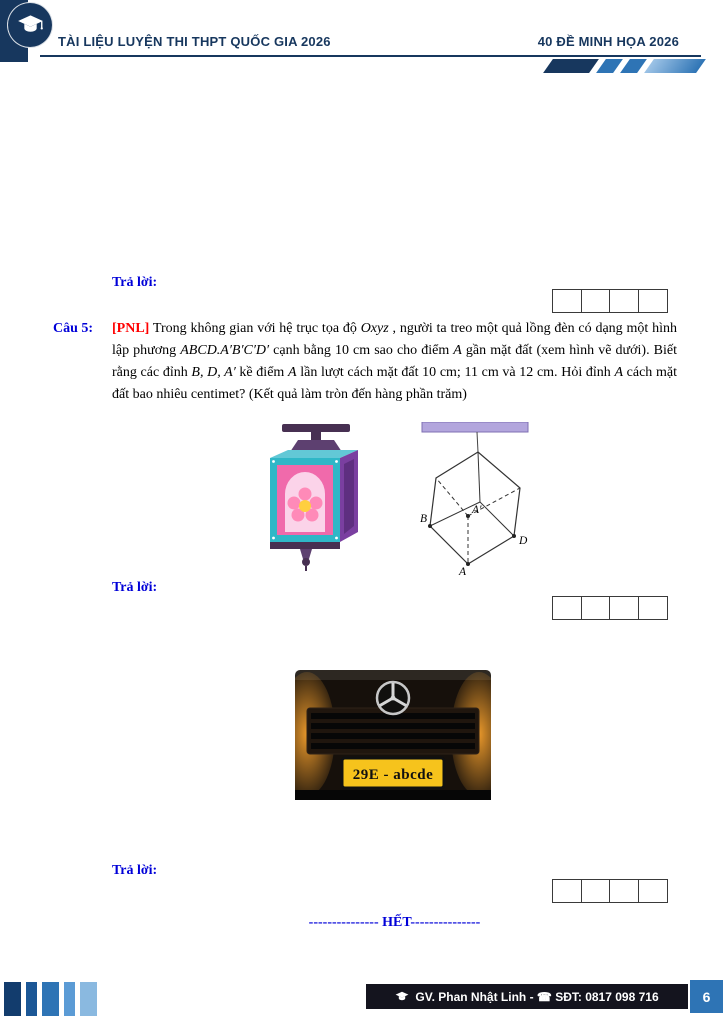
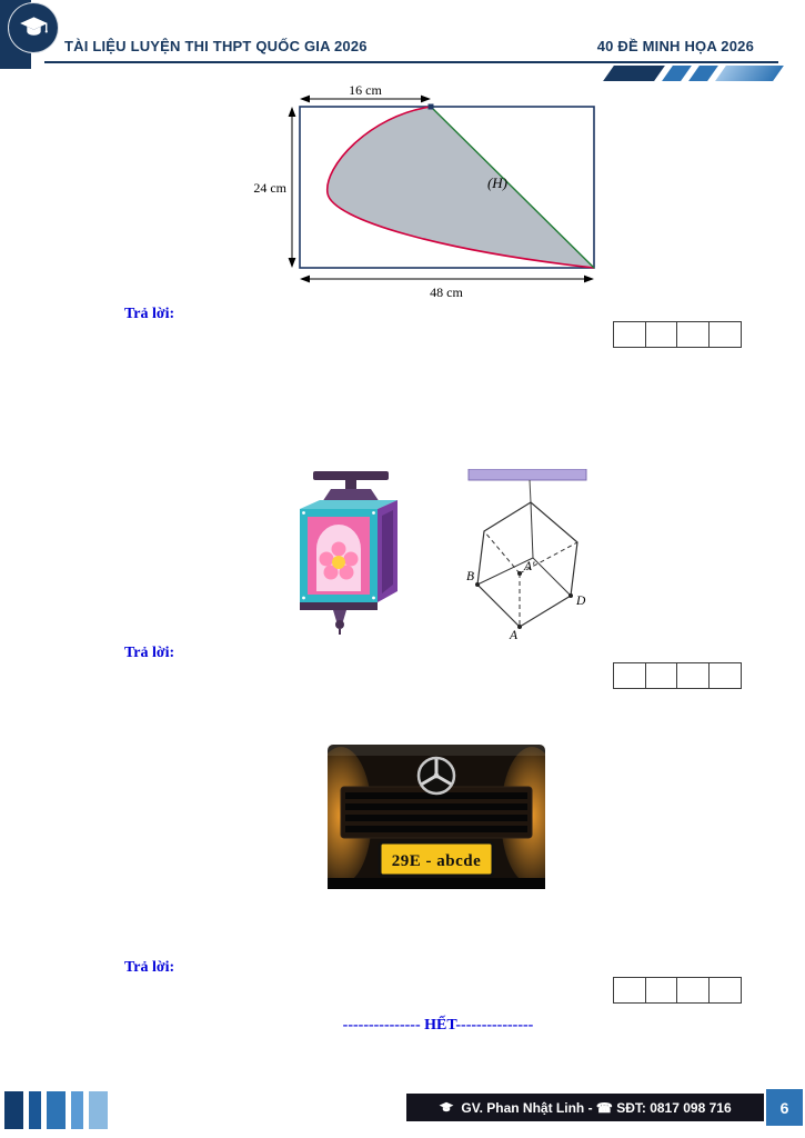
  TÀI LIỆU LUYỆN THI THPT QUỐC GIA 2026
  40 ĐỀ MINH HỌA 2026
+ 16 cm
+ 24 cm
+ 48 cm
+ (H)
  Trả lời:
- Câu 5:
- [PNL] Trong không gian với hệ trục tọa độ Oxyz , người ta treo một quả lồng đèn có dạng một hình lập phương ABCD.A′B′C′D′ cạnh bằng 10 cm sao cho điểm A gần mặt đất (xem hình vẽ dưới). Biết rằng các đỉnh B, D, A′ kề điểm A lần lượt cách mặt đất 10 cm; 11 cm và 12 cm. Hỏi đỉnh A cách mặt đất bao nhiêu centimet? (Kết quả làm tròn đến hàng phần trăm)
  B
  A′
  D
  A
  Trả lời:
  29E - abcde
  Trả lời:
  --------------- HẾT---------------
  GV. Phan Nhật Linh - ☎ SĐT: 0817 098 716
  6
